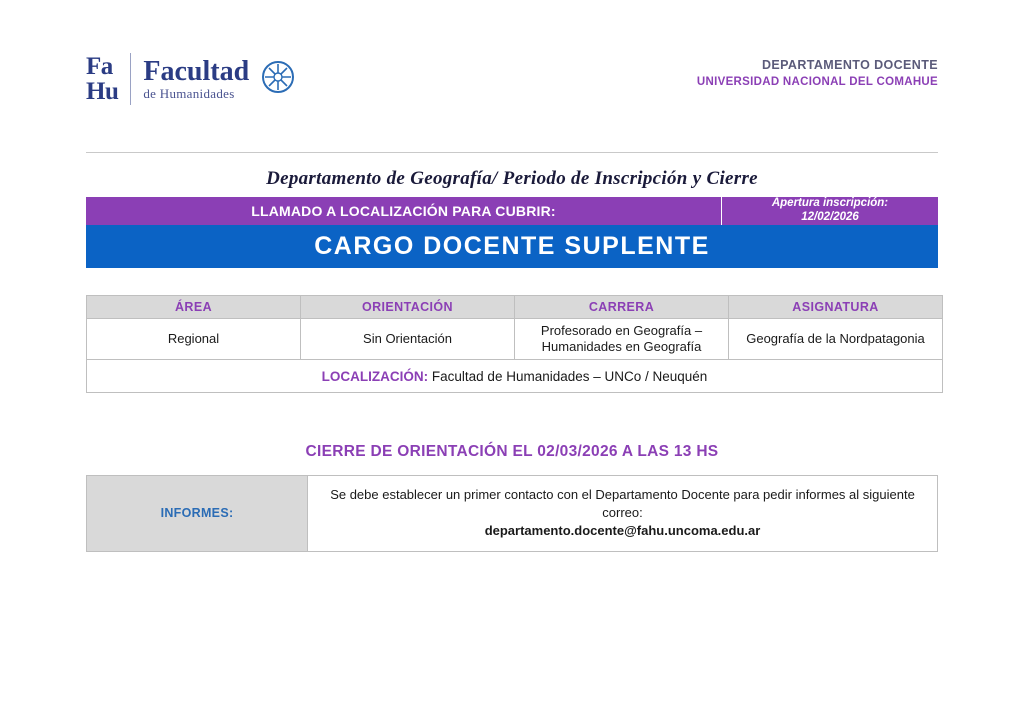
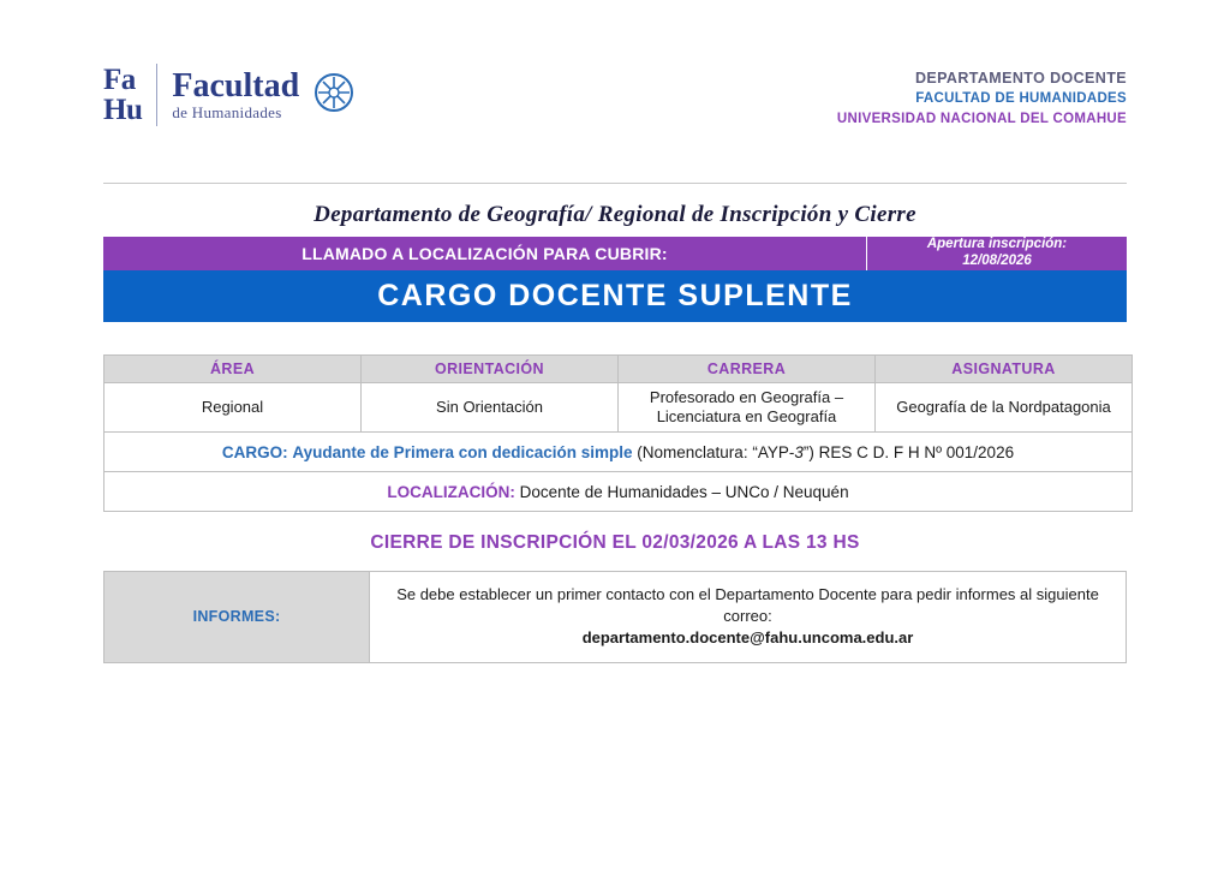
  Fa
  Hu
  Facultad
  de Humanidades
  DEPARTAMENTO DOCENTE
+ FACULTAD DE HUMANIDADES
  UNIVERSIDAD NACIONAL DEL COMAHUE
- Departamento de Geografía/ Periodo de Inscripción y Cierre
+ Departamento de Geografía/ Regional de Inscripción y Cierre
  LLAMADO A LOCALIZACIÓN PARA CUBRIR:
  Apertura inscripción:
- 12/02/2026
+ 12/08/2026
  CARGO DOCENTE SUPLENTE
  ÁREA	ORIENTACIÓN	CARRERA	ASIGNATURA
- Regional	Sin Orientación	Profesorado en Geografía – Humanidades en Geografía	Geografía de la Nordpatagonia
+ Regional	Sin Orientación	Profesorado en Geografía – Licenciatura en Geografía	Geografía de la Nordpatagonia
+ CARGO: Ayudante de Primera con dedicación simple (Nomenclatura: “AYP-3”) RES C D. F H Nº 001/2026
- LOCALIZACIÓN: Facultad de Humanidades – UNCo / Neuquén
+ LOCALIZACIÓN: Docente de Humanidades – UNCo / Neuquén
- CIERRE DE ORIENTACIÓN EL 02/03/2026 A LAS 13 HS
+ CIERRE DE INSCRIPCIÓN EL 02/03/2026 A LAS 13 HS
  INFORMES:	Se debe establecer un primer contacto con el Departamento Docente para pedir informes al siguiente correo: departamento.docente@fahu.uncoma.edu.ar
